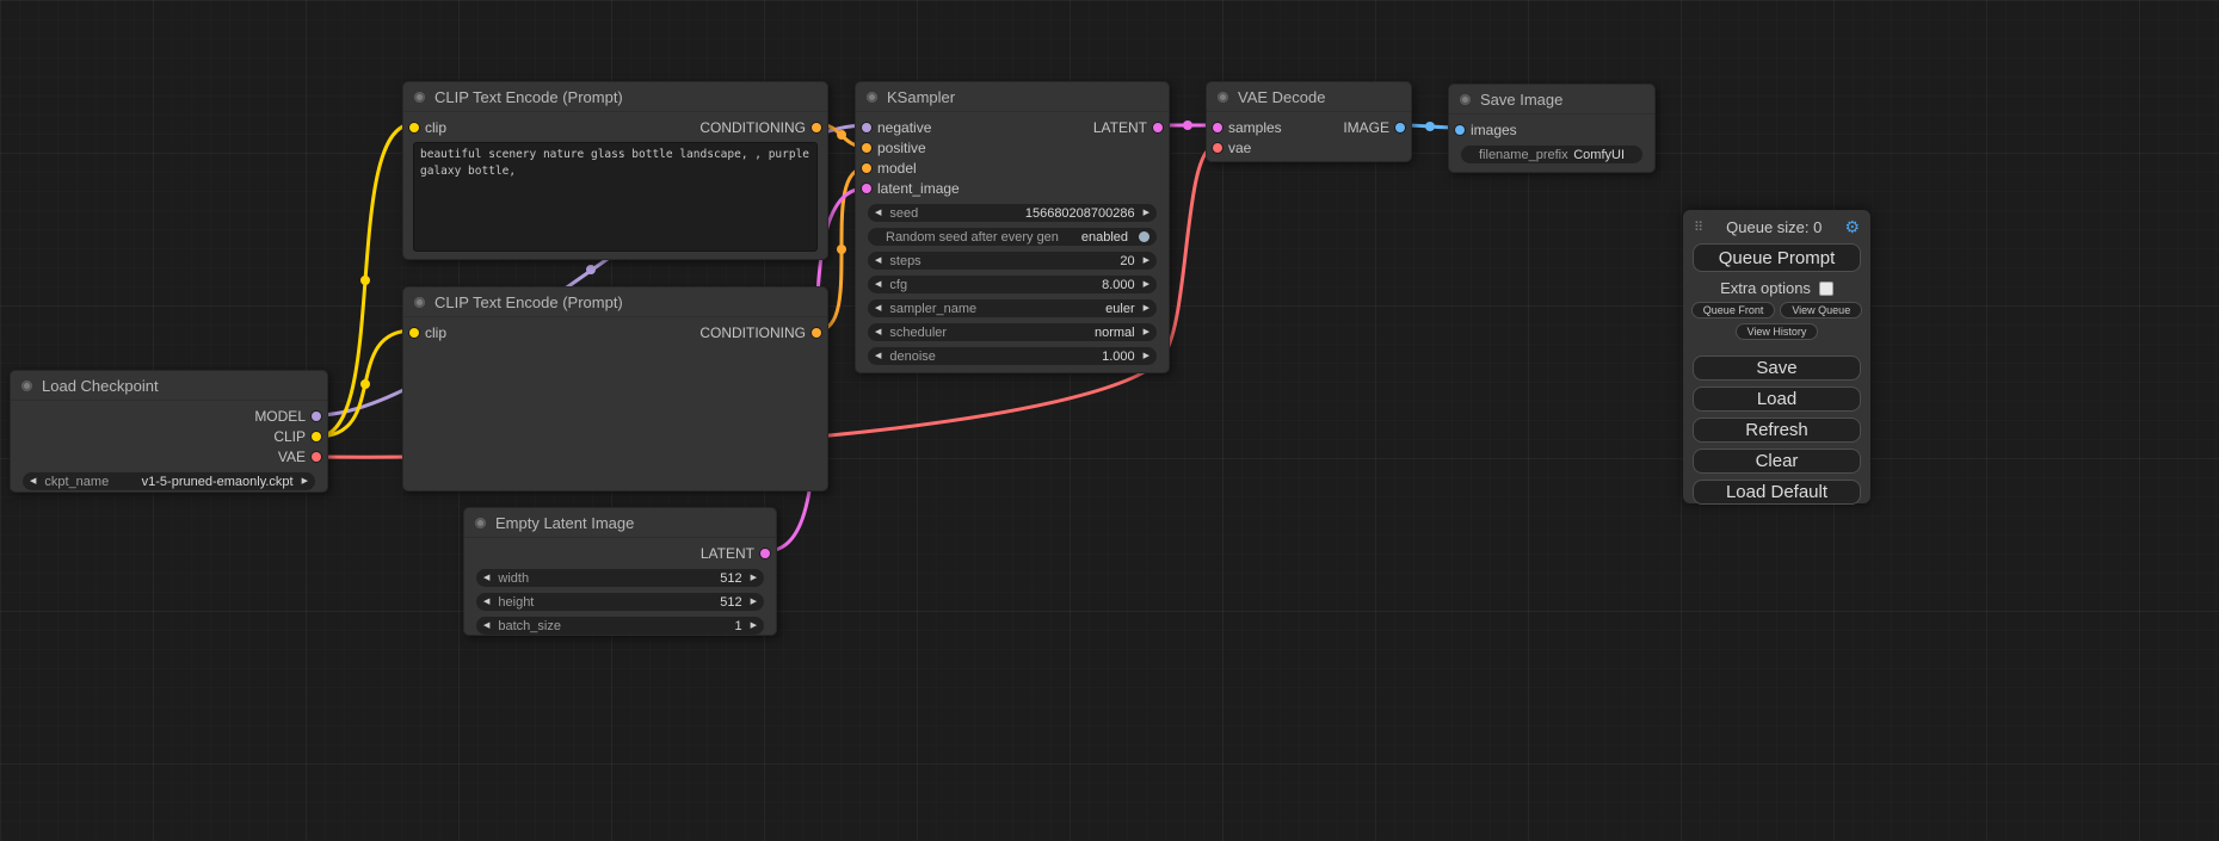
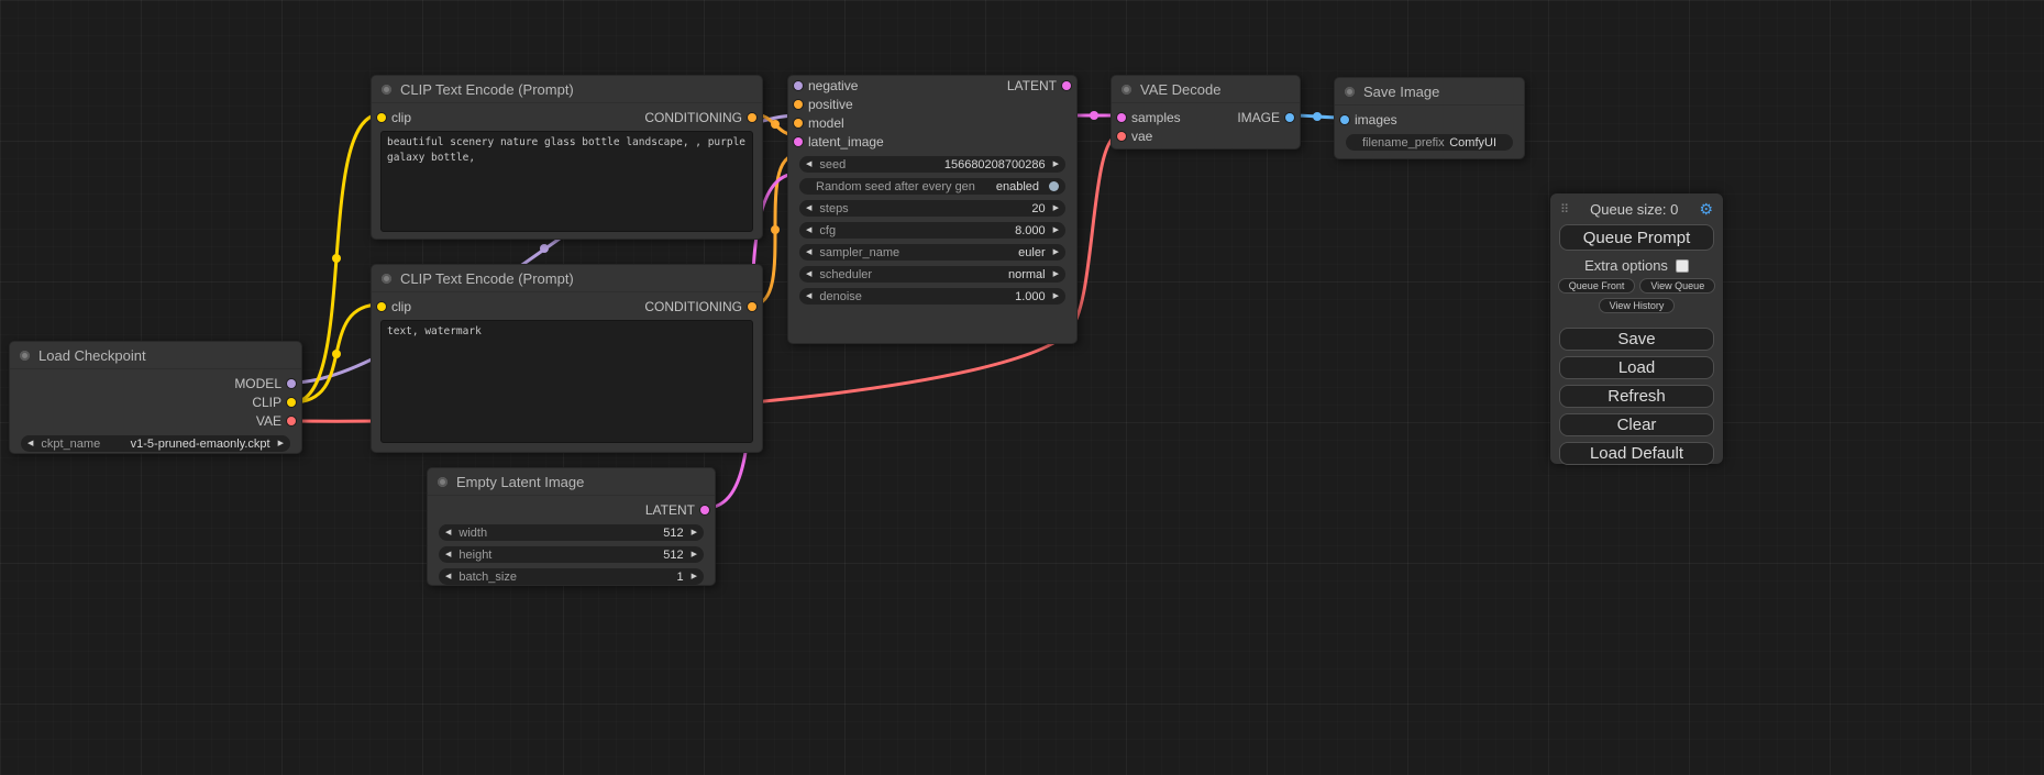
  Load Checkpoint
  MODEL
  CLIP
  VAE
  ckpt_name
  v1-5-pruned-emaonly.ckpt
  CLIP Text Encode (Prompt)
  clip
  CONDITIONING
  CLIP Text Encode (Prompt)
  clip
  CONDITIONING
+ text, watermark
  Empty Latent Image
  LATENT
  width
  512
  height
  512
  batch_size
  1
- KSampler
  negative
  LATENT
  positive
  model
  latent_image
  seed
  156680208700286
  Random seed after every gen
  enabled
  steps
  20
  cfg
  8.000
  sampler_name
  euler
  scheduler
  normal
  denoise
  1.000
  VAE Decode
  samples
  IMAGE
  vae
  Save Image
  images
  filename_prefix
  ComfyUI
  ⠿
  Queue size: 0
  ⚙
  Queue Prompt
  Extra options
  Queue Front
  View Queue
  View History
  Save
  Load
  Refresh
  Clear
  Load Default
